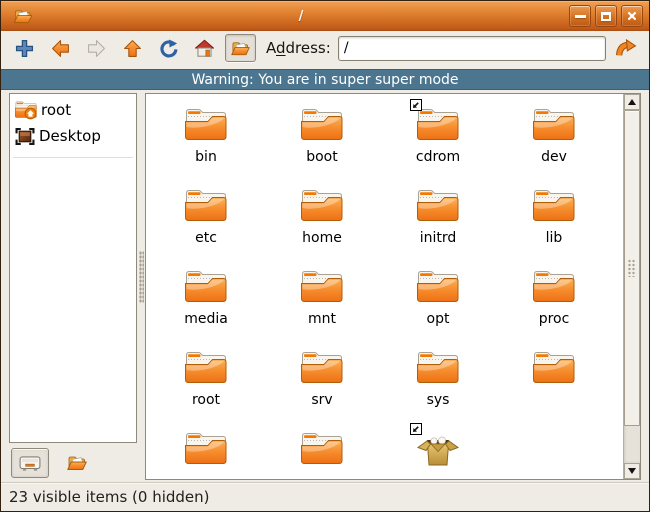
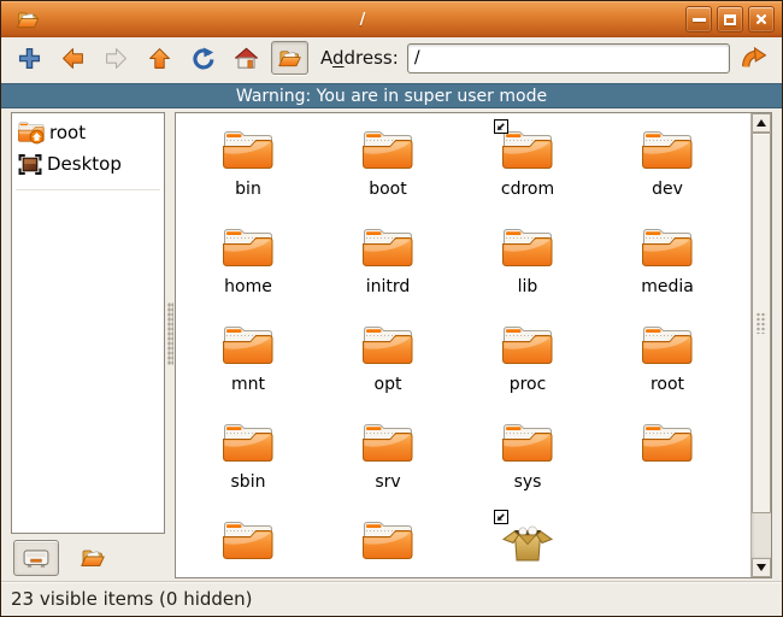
  /
  Address:
  /
- Warning: You are in super super mode
+ Warning: You are in super user mode
  root
  Desktop
  bin
  boot
  cdrom
  dev
- etc
  home
  initrd
  lib
  media
  mnt
  opt
  proc
  root
+ sbin
  srv
  sys
  23 visible items (0 hidden)
